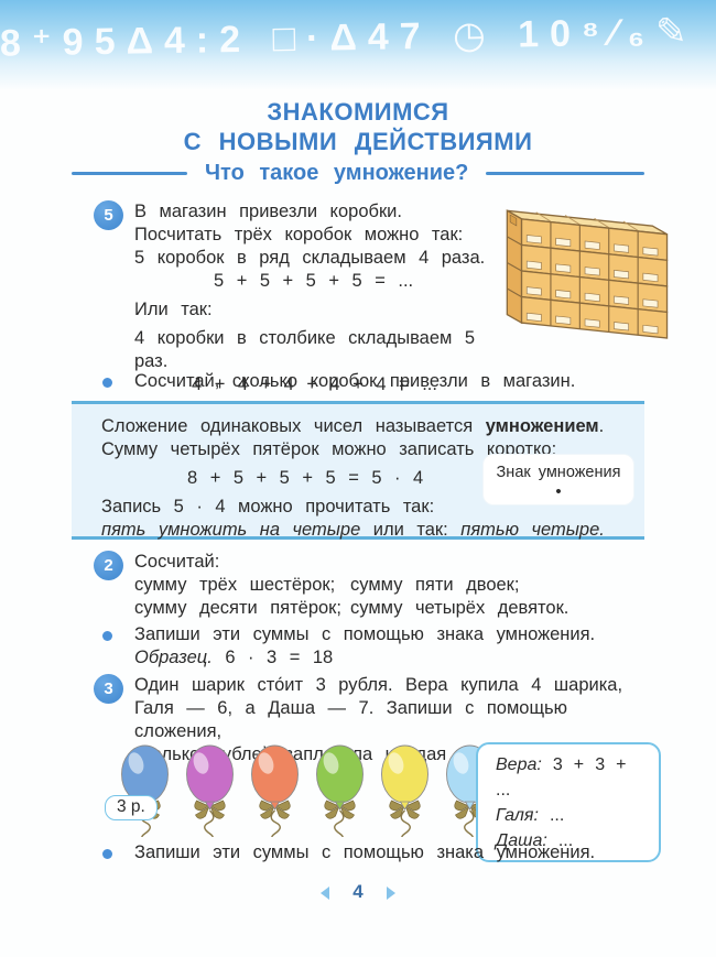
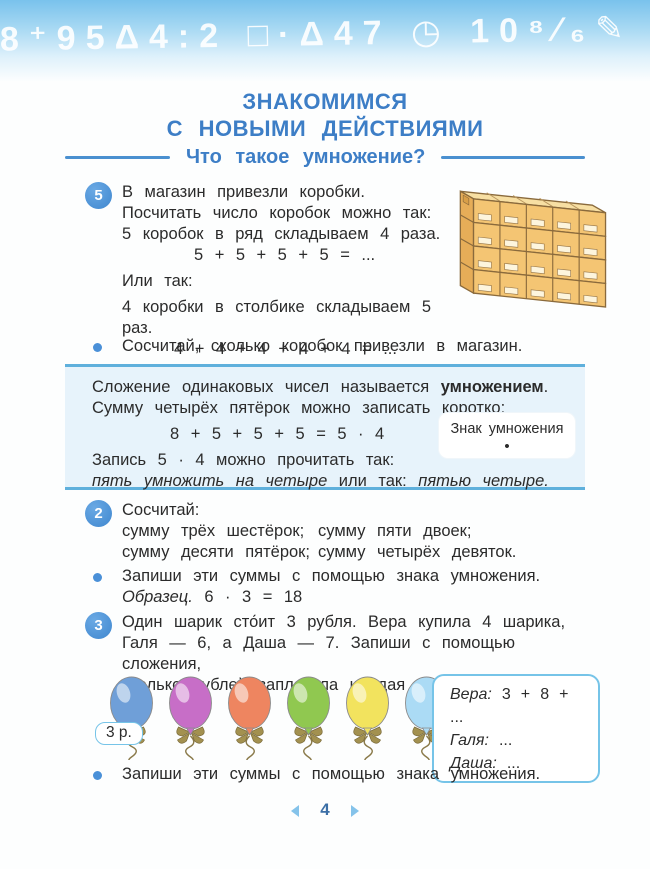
  8⁺95Δ4:2 □·Δ47 ◷ 10⁸⁄₆✎
  ЗНАКОМИМСЯ
  С НОВЫМИ ДЕЙСТВИЯМИ
  Что такое умножение?
  5
  В магазин привезли коробки.
- Посчитать трёх коробок можно так:
+ Посчитать число коробок можно так:
  5 коробок в ряд складываем 4 раза.
  5 + 5 + 5 + 5 = ...
  Или так:
  4 коробки в столбике складываем 5 раз.
  4 + 4 + 4 + 4 + 4 = ...
  Сосчитай, сколько коробок привезли в магазин.
  Сложение одинаковых чисел называется умножением.
  Сумму четырёх пятёрок можно записать коротко:
  8 + 5 + 5 + 5 = 5 · 4
  Запись 5 · 4 можно прочитать так:
  пять умножить на четыре или так: пятью четыре.
  Знак умножения
  •
  2
  Сосчитай:
  сумму трёх шестёрок;
  сумму пяти двоек;
  сумму десяти пятёрок;
  сумму четырёх девяток.
  Запиши эти суммы с помощью знака умножения.
  Образец. 6 · 3 = 18
  3
  Один шарик сто́ит 3 рубля. Вера купила 4 шарика,
  Галя — 6, а Даша — 7. Запиши с помощью сложения,
  3 р.
- Вера: 3 + 3 + ...
+ Вера: 3 + 8 + ...
  Галя: ...
  Даша: ...
  Запиши эти суммы с помощью знака умножения.
  4
